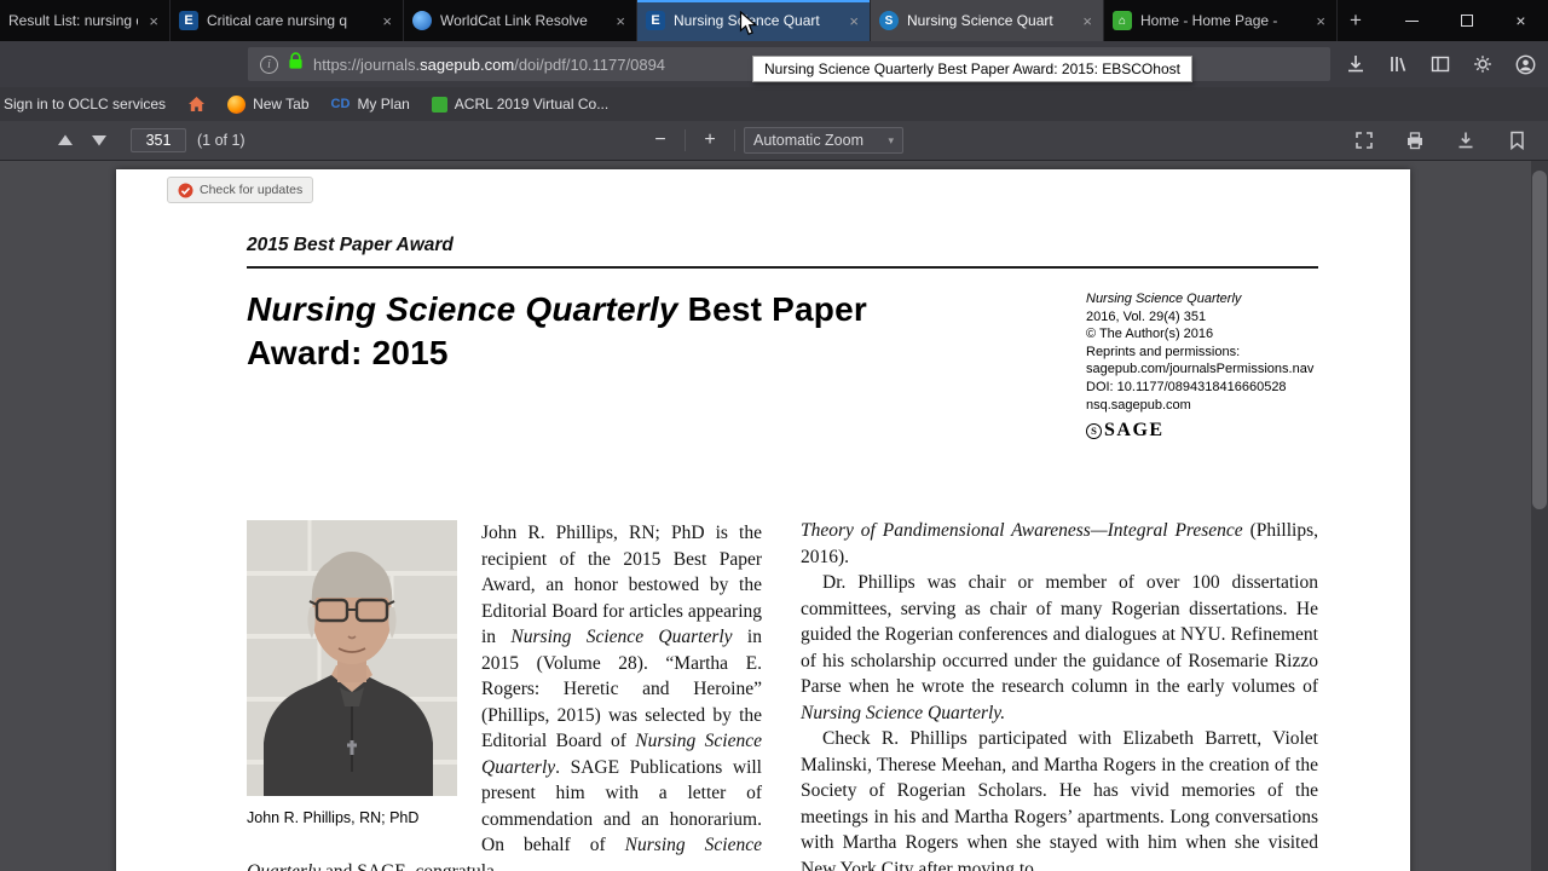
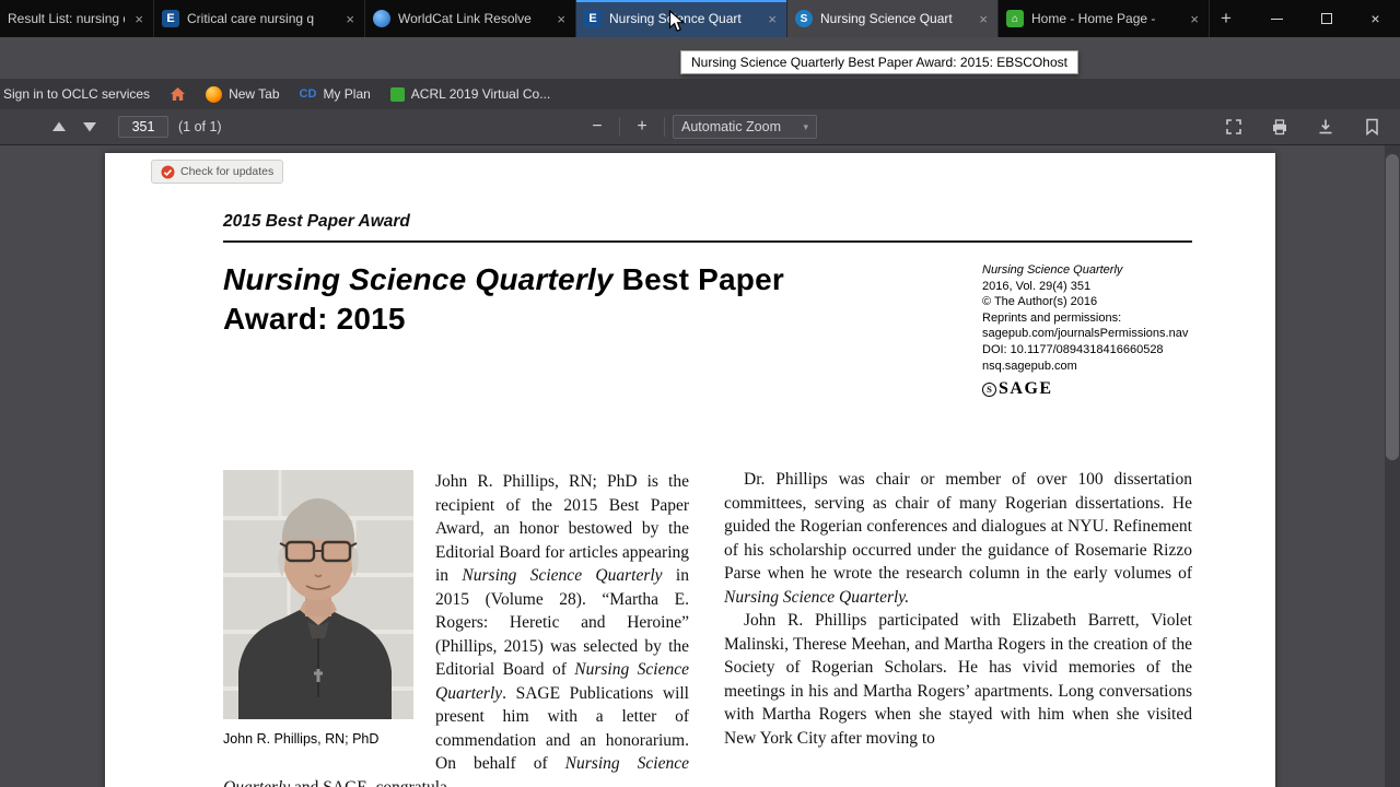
  Result List: nursing
  ×
  E
  Critical care nursing q
  ×
  WorldCat Link Resolve
  ×
  E
  Nursing Sence Quart
  ×
  S
  Nursing Science Quart
  ×
  ⌂
  Home - Home Page -
  ×
  +
  ×
- i
- https://journals.sagepub.com/doi/pdf/10.1177/0894
  Sign in to OCLC services
  New Tab
  CD
  My Plan
  ACRL 2019 Virtual Co...
  351
  (1 of 1)
  −
  +
  Automatic Zoom
  ▾
  Check for updates
  2015 Best Paper Award
  Nursing Science Quarterly Best Paper Award: 2015
  Nursing Science Quarterly
  2016, Vol. 29(4) 351
  © The Author(s) 2016
  Reprints and permissions:
  sagepub.com/journalsPermissions.nav
  DOI: 10.1177/0894318416660528
  nsq.sagepub.com
  S
  SAGE
  John R. Phillips, RN; PhD
  John R. Phillips, RN; PhD is the recipient of the 2015 Best Paper Award, an honor bestowed by the Editorial Board for articles appearing in Nursing Science Quarterly in 2015 (Volume 28). “Martha E. Rogers: Heretic and Heroine” (Phillips, 2015) was selected by the Editorial Board of Nursing Science Quarterly. SAGE Publications will present him with a letter of commendation and an honorarium. On behalf of Nursing Science
- Theory of Pandimensional Awareness—Integral Presence (Phillips, 2016).
  Dr. Phillips was chair or member of over 100 dissertation committees, serving as chair of many Rogerian dissertations. He guided the Rogerian conferences and dialogues at NYU. Refinement of his scholarship occurred under the guidance of Rosemarie Rizzo Parse when he wrote the research column in the early volumes of Nursing Science Quarterly.
- Check R. Phillips participated with Elizabeth Barrett, Violet Malinski, Therese Meehan, and Martha Rogers in the creation of the Society of Rogerian Scholars. He has vivid memories of the meetings in his and Martha Rogers’ apartments. Long conversations with Martha Rogers when she stayed with him when she visited New York City after moving to
+ John R. Phillips participated with Elizabeth Barrett, Violet Malinski, Therese Meehan, and Martha Rogers in the creation of the Society of Rogerian Scholars. He has vivid memories of the meetings in his and Martha Rogers’ apartments. Long conversations with Martha Rogers when she stayed with him when she visited New York City after moving to
  Nursing Science Quarterly Best Paper Award: 2015: EBSCOhost
